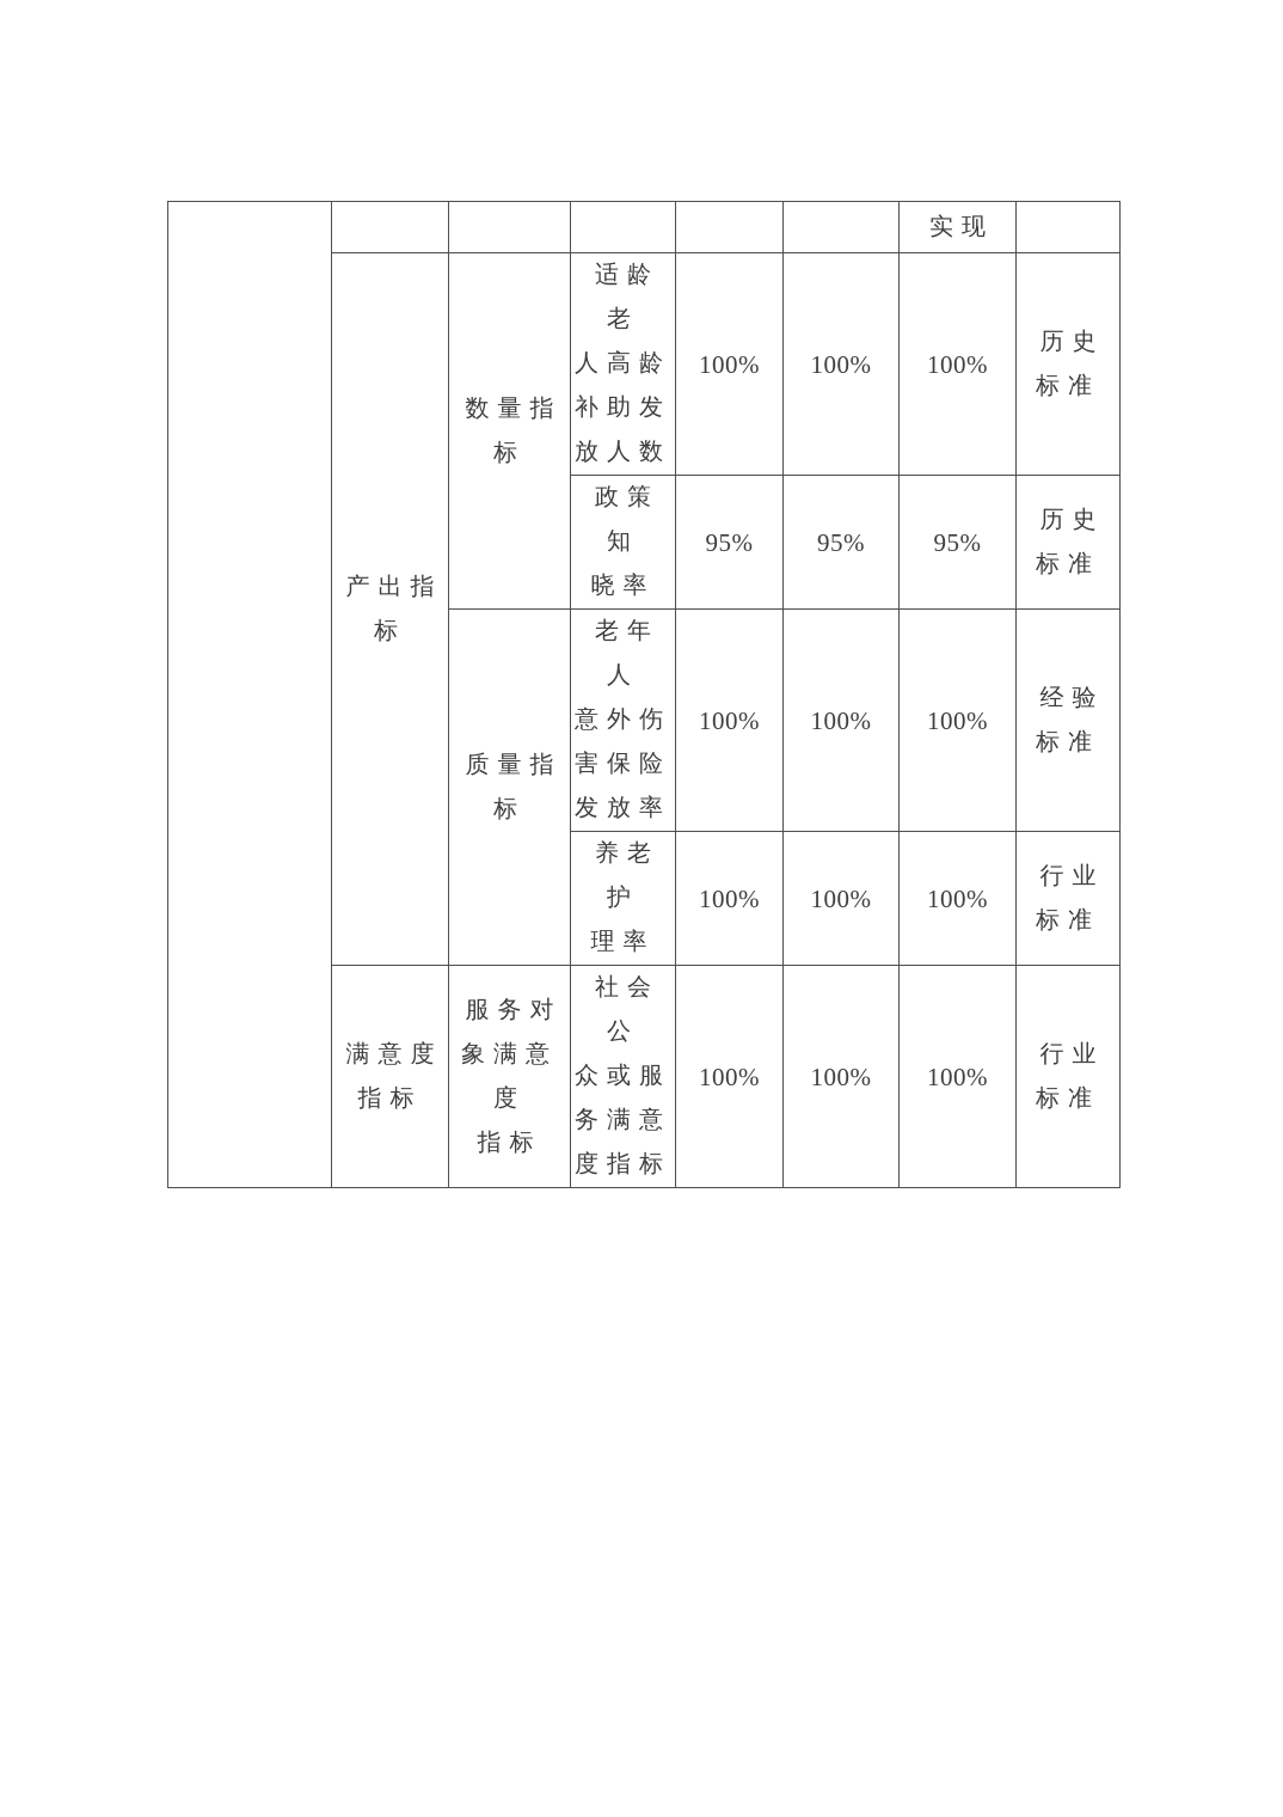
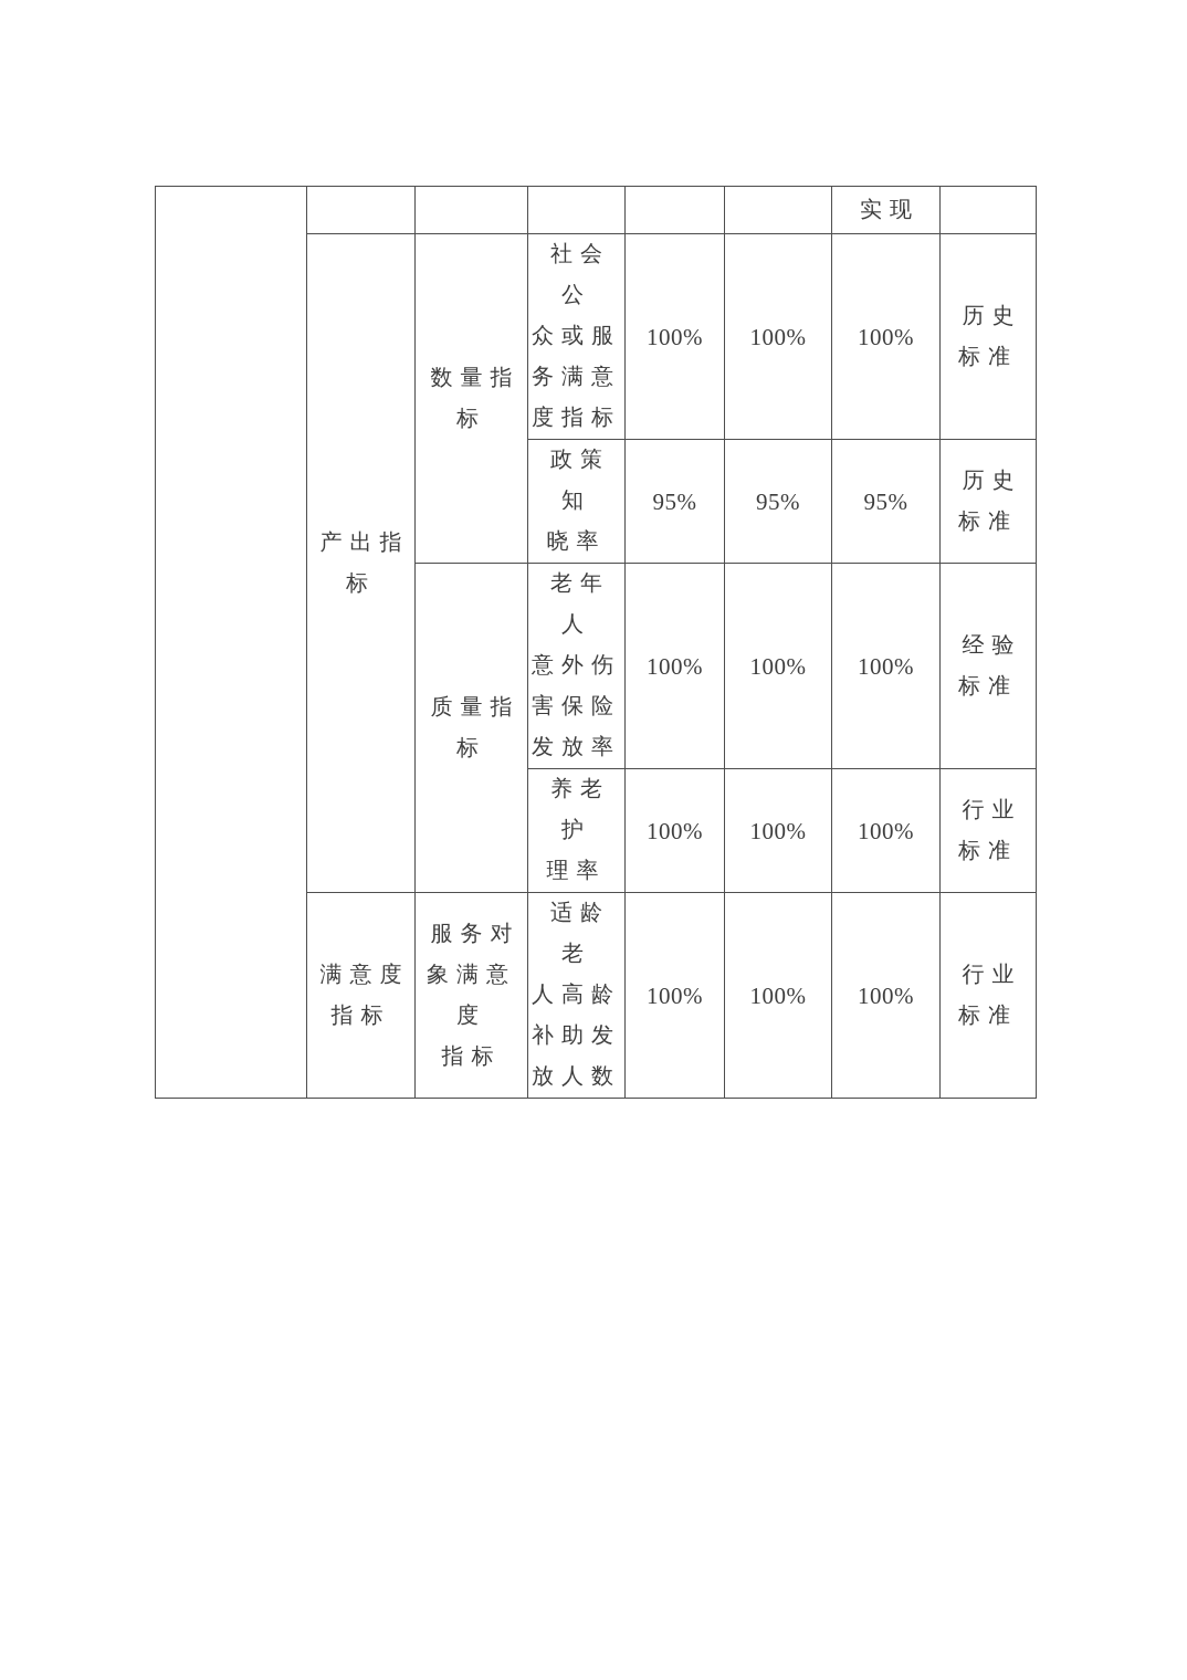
  						实现
- 产出指 标	数量指 标	适龄老 人高龄 补助发 放人数	100%	100%	100%	历史 标准
+ 产出指 标	数量指 标	社会公 众或服 务满意 度指标	100%	100%	100%	历史 标准
  政策知 晓率	95%	95%	95%	历史 标准
  质量指 标	老年人 意外伤 害保险 发放率	100%	100%	100%	经验 标准
  养老护 理率	100%	100%	100%	行业 标准
- 满意度 指标	服务对 象满意 度 指标	社会公 众或服 务满意 度指标	100%	100%	100%	行业 标准
+ 满意度 指标	服务对 象满意 度 指标	适龄老 人高龄 补助发 放人数	100%	100%	100%	行业 标准
